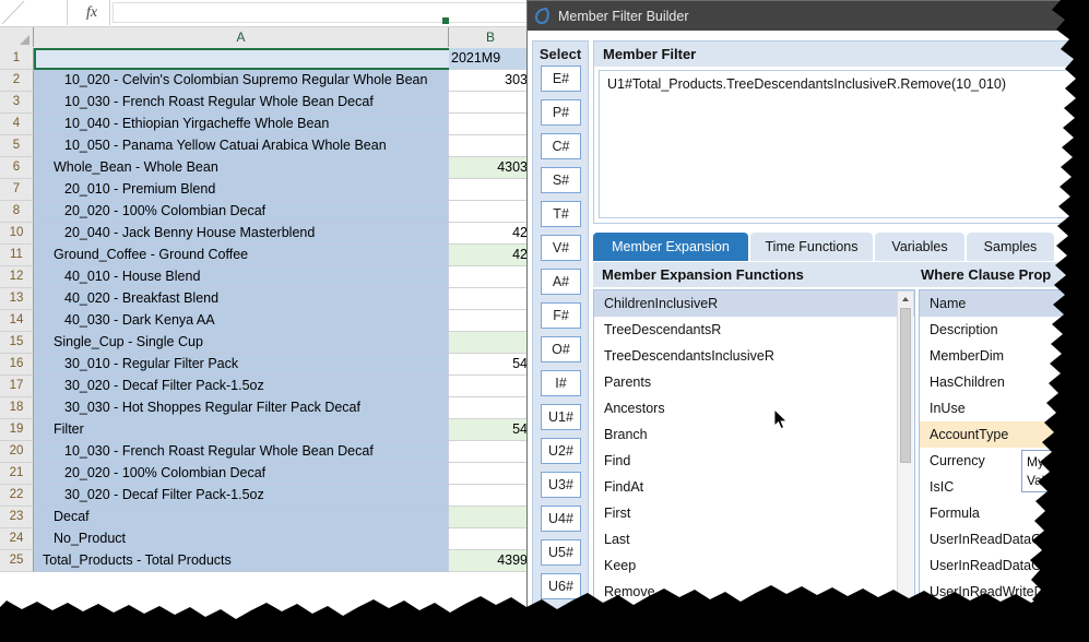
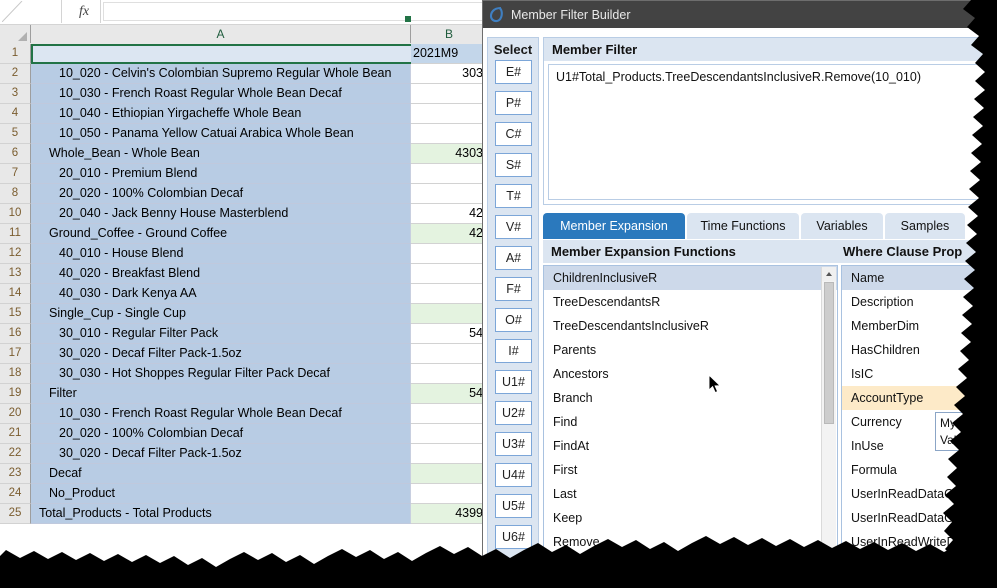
  fx
  A
  B
  1
  2021M9
  2
  10_020 - Celvin's Colombian Supremo Regular Whole Bean
  303
  3
  10_030 - French Roast Regular Whole Bean Decaf
  4
  10_040 - Ethiopian Yirgacheffe Whole Bean
  5
  10_050 - Panama Yellow Catuai Arabica Whole Bean
  6
  Whole_Bean - Whole Bean
  4303
  7
  20_010 - Premium Blend
  8
  20_020 - 100% Colombian Decaf
  10
  20_040 - Jack Benny House Masterblend
  42
  11
  Ground_Coffee - Ground Coffee
  42
  12
  40_010 - House Blend
  13
  40_020 - Breakfast Blend
  14
  40_030 - Dark Kenya AA
  15
  Single_Cup - Single Cup
  16
  30_010 - Regular Filter Pack
  54
  17
  30_020 - Decaf Filter Pack-1.5oz
  18
  30_030 - Hot Shoppes Regular Filter Pack Decaf
  19
  Filter
  54
  20
  10_030 - French Roast Regular Whole Bean Decaf
  21
  20_020 - 100% Colombian Decaf
  22
  30_020 - Decaf Filter Pack-1.5oz
  23
  Decaf
  24
  No_Product
  25
  Total_Products - Total Products
  4399
  Member Filter Builder
  Select
  E#
  P#
  C#
  S#
  T#
  V#
  A#
  F#
  O#
  I#
  U1#
  U2#
  U3#
  U4#
  U5#
  U6#
  Member Filter
  U1#Total_Products.TreeDescendantsInclusiveR.Remove(10_010)
  Member Expansion
  Time Functions
  Variables
  Samples
  Member Expansion Functions
  Where Clause Prop
  ChildrenInclusiveR
  TreeDescendantsR
  TreeDescendantsInclusiveR
  Parents
  Ancestors
  Branch
  Find
  FindAt
  First
  Last
  Keep
  Remove
  Name
  Description
  MemberDim
  HasChildren
- InUse
+ IsIC
  AccountType
  Currency
- IsIC
+ InUse
  Formula
  UserInReadData
  UserInReadData
  UserInReadWriteD
